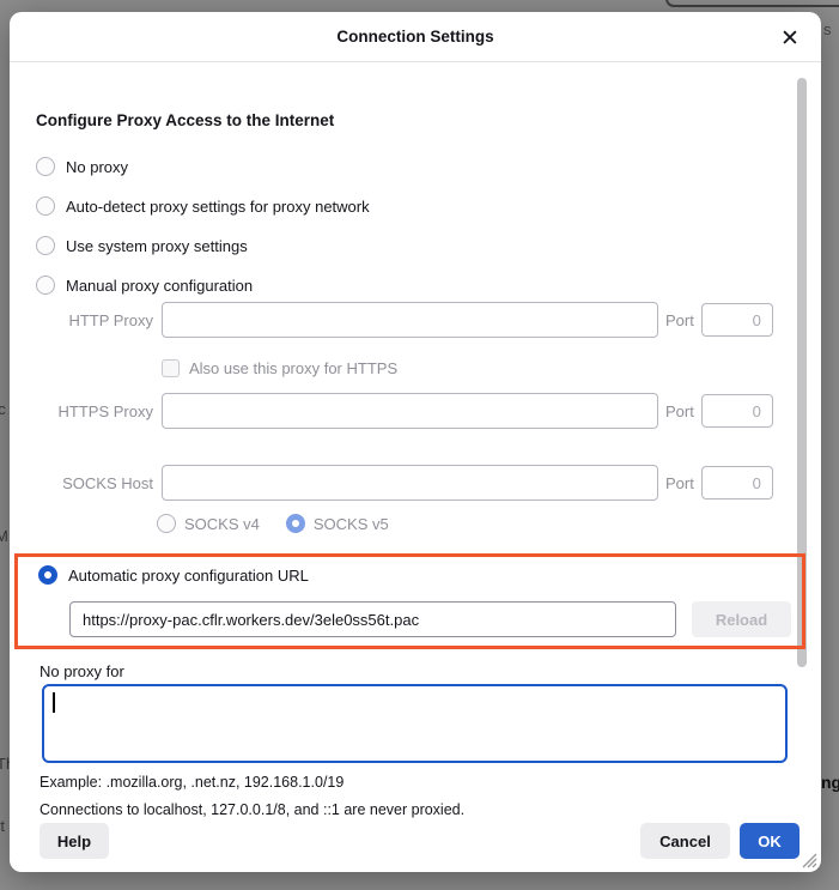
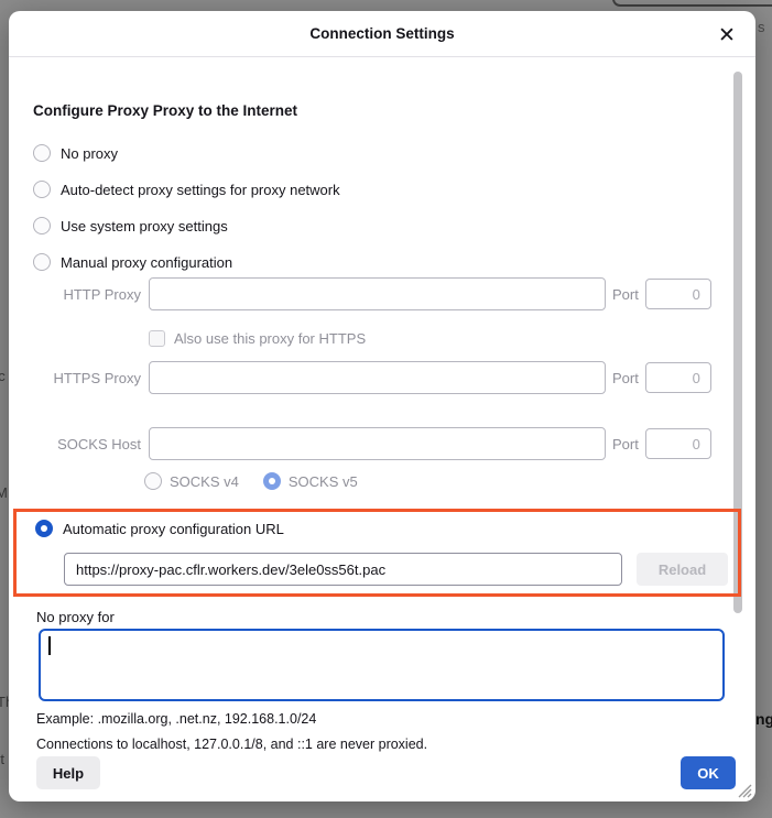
  s
  M
  ng
  Connection Settings
  ✕
- Configure Proxy Access to the Internet
+ Configure Proxy Proxy to the Internet
  No proxy
  Auto-detect proxy settings for proxy network
  Use system proxy settings
  Manual proxy configuration
  HTTP Proxy
  Port
  0
  Also use this proxy for HTTPS
  HTTPS Proxy
  Port
  0
  SOCKS Host
  Port
  0
  SOCKS v4
  SOCKS v5
  Automatic proxy configuration URL
  https://proxy-pac.cflr.workers.dev/3ele0ss56t.pac
  Reload
  No proxy for
- Example: .mozilla.org, .net.nz, 192.168.1.0/19
+ Example: .mozilla.org, .net.nz, 192.168.1.0/24
  Connections to localhost, 127.0.0.1/8, and ::1 are never proxied.
  Help
- Cancel
  OK
